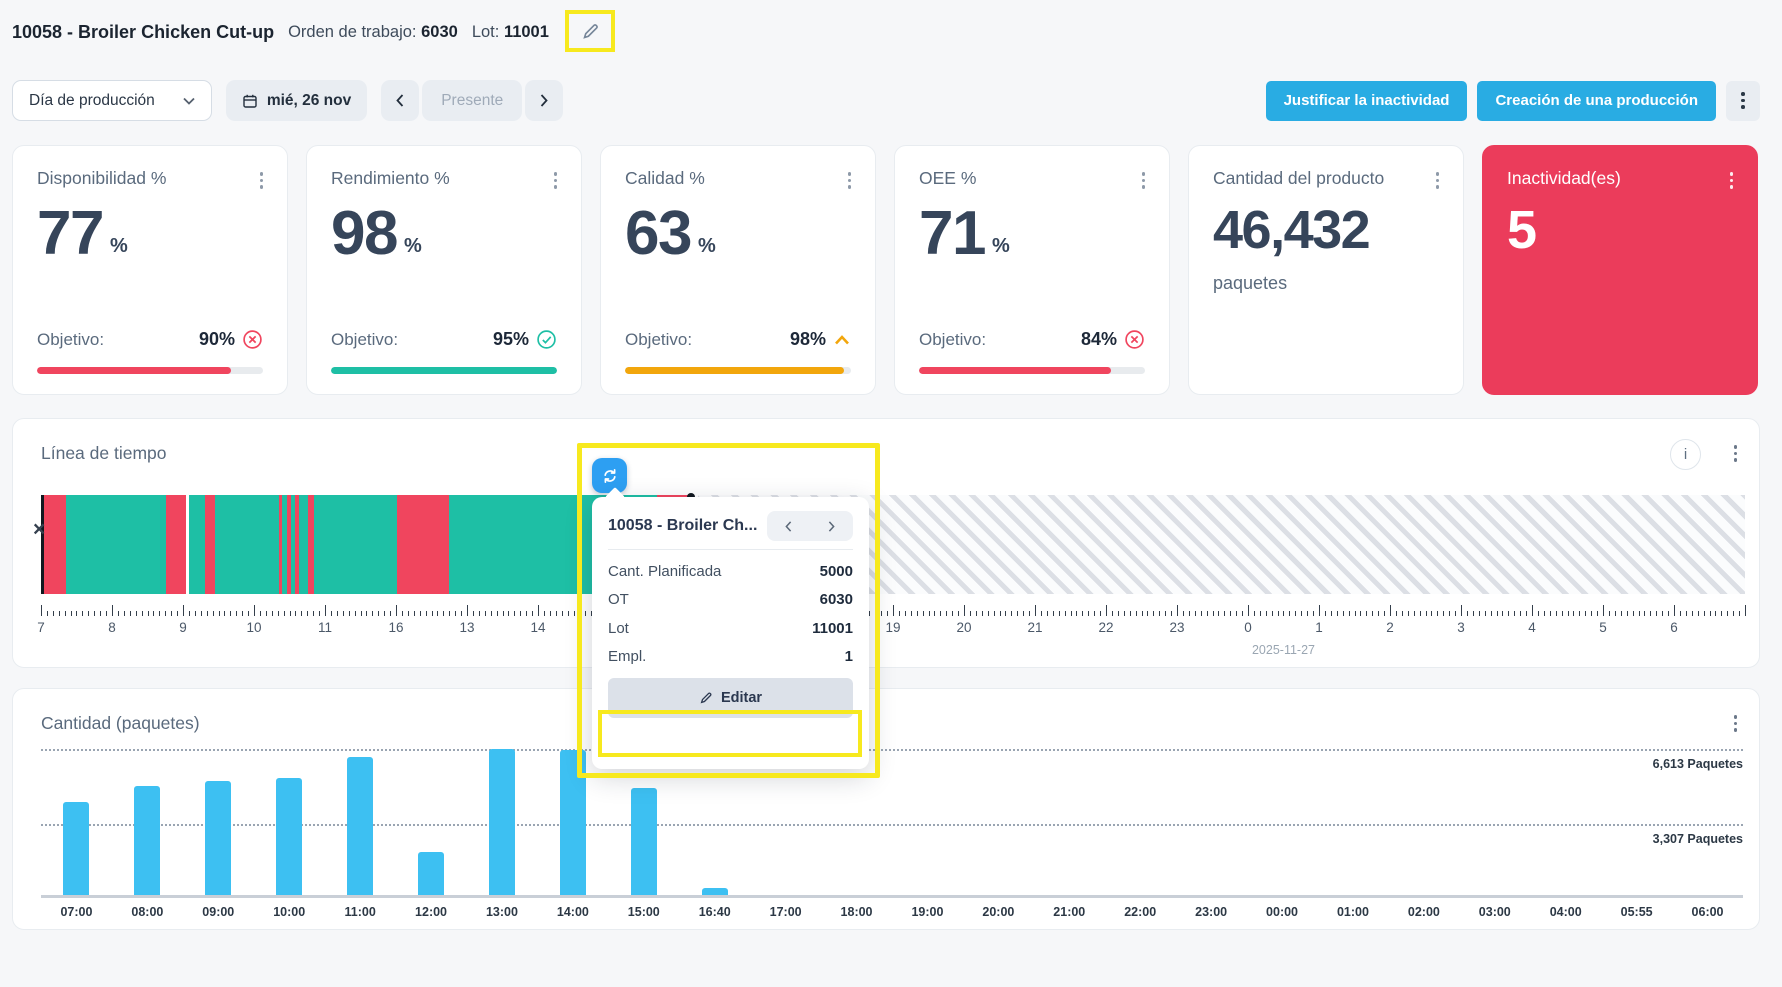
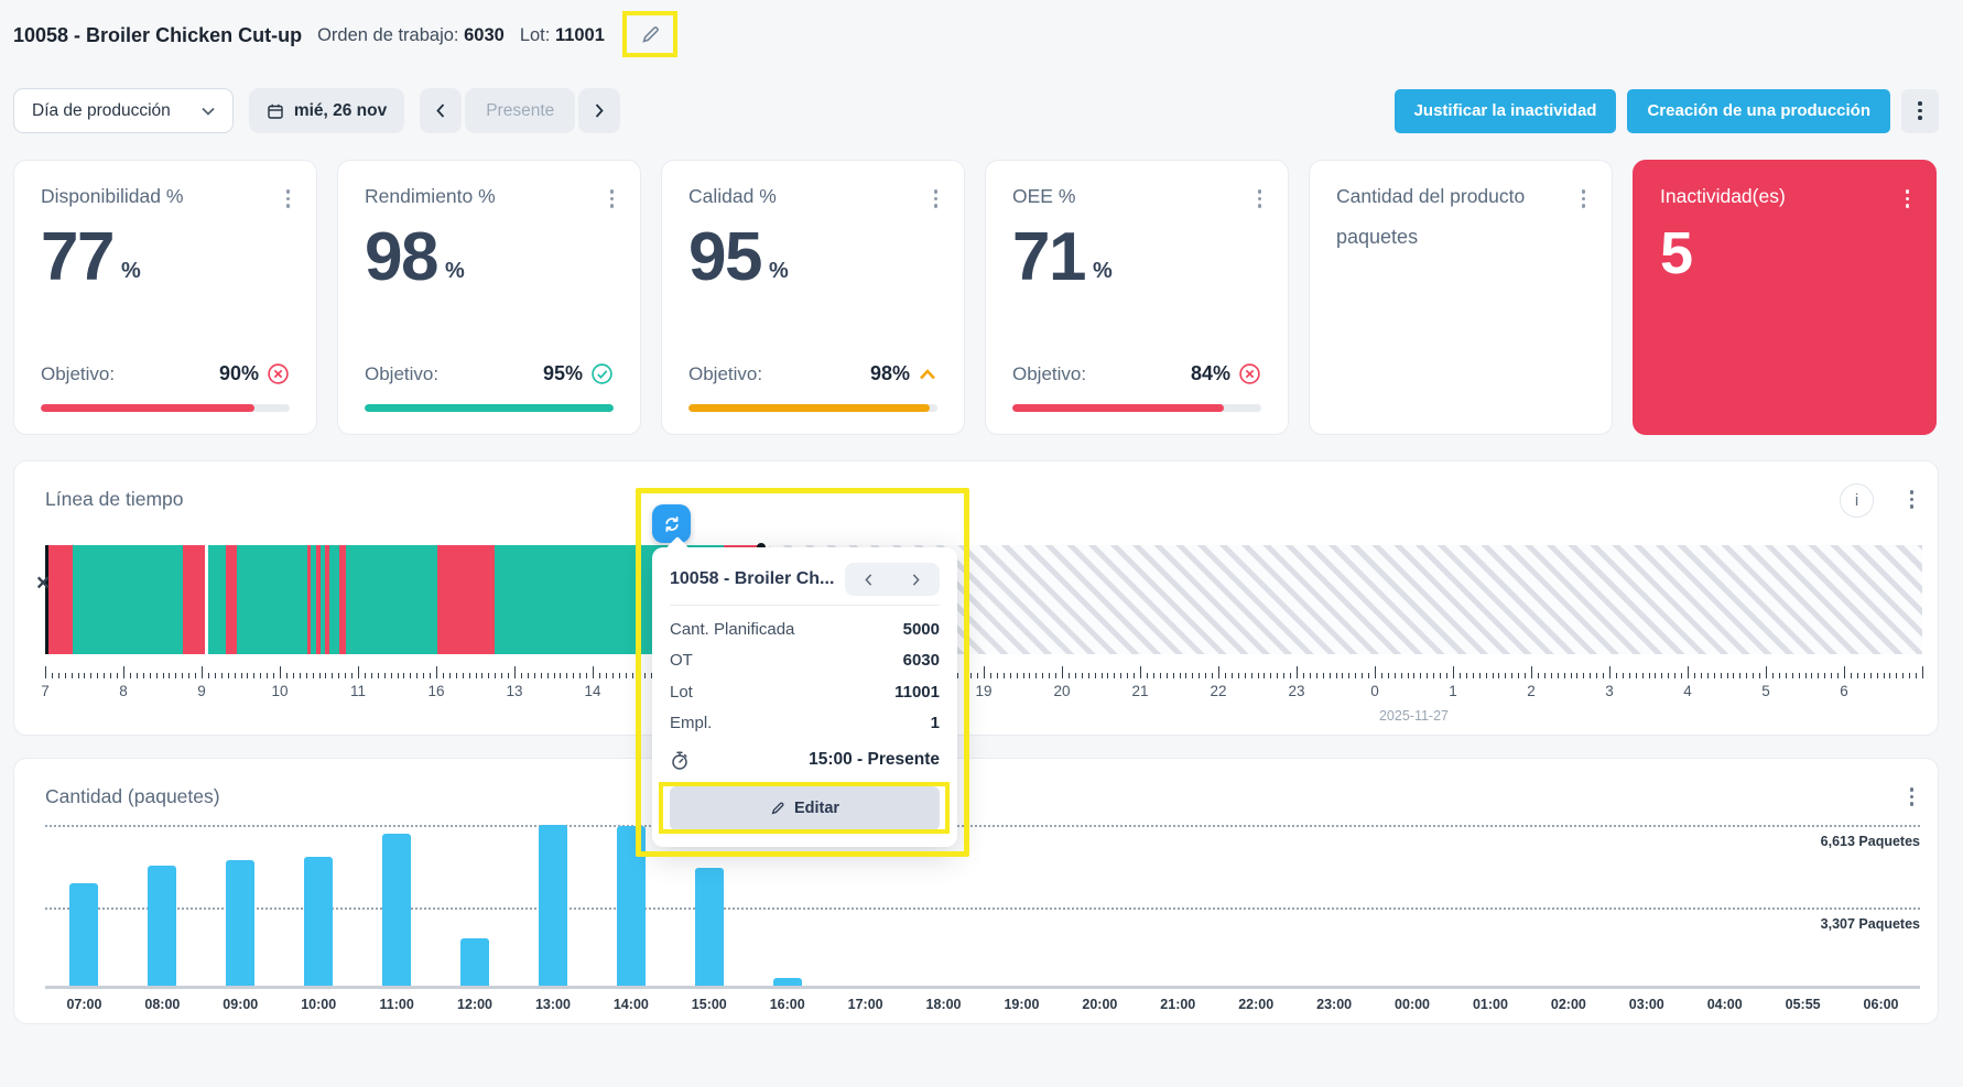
  10058 - Broiler Chicken Cut-up
  Orden de trabajo: 6030
  Lot: 11001
  Día de producción
  mié, 26 nov
  Presente
  Justificar la inactividad
  Creación de una producción
  Disponibilidad %
  77
  %
  Objetivo:
  90%
  Rendimiento %
  98
  %
  Objetivo:
  95%
  Calidad %
- 63
+ 95
  %
  Objetivo:
  98%
  OEE %
  71
  %
  Objetivo:
  84%
  Cantidad del producto
- 46,432
  paquetes
  Inactividad(es)
  5
  Línea de tiempo
  i
  ×
  7
  8
  9
  10
  11
  16
  13
  14
  19
  20
  21
  22
  23
  0
  1
  2
  3
  4
  5
  6
  2025-11-27
  Cantidad (paquetes)
  6,613 Paquetes
  3,307 Paquetes
  07:00
  08:00
  09:00
  10:00
  11:00
  12:00
  13:00
  14:00
  15:00
- 16:40
+ 16:00
  17:00
  18:00
  19:00
  20:00
  21:00
  22:00
  23:00
  00:00
  01:00
  02:00
  03:00
  04:00
  05:55
  06:00
  10058 - Broiler Ch...
  Cant. Planificada
  5000
  OT
  6030
  Lot
  11001
  Empl.
  1
+ 15:00 - Presente
  Editar
